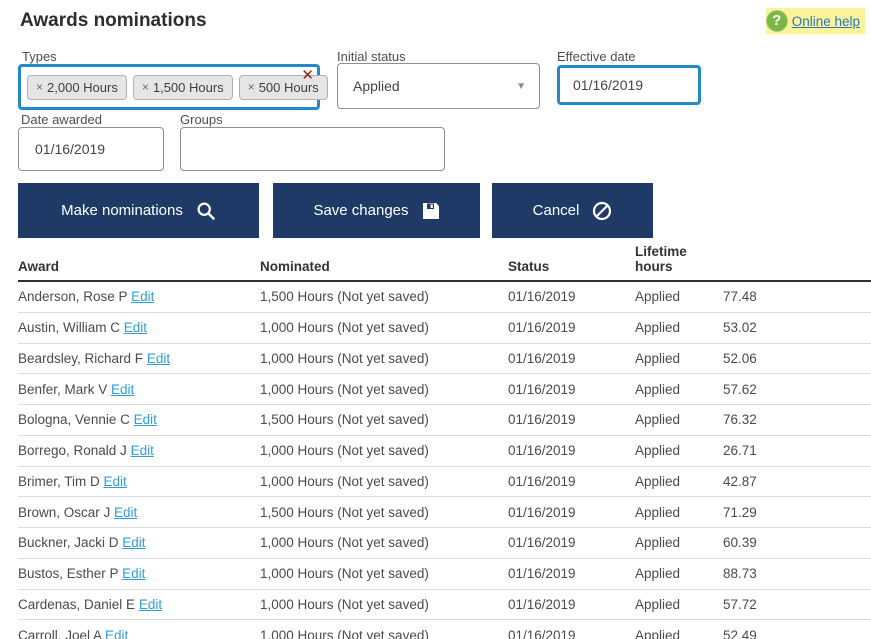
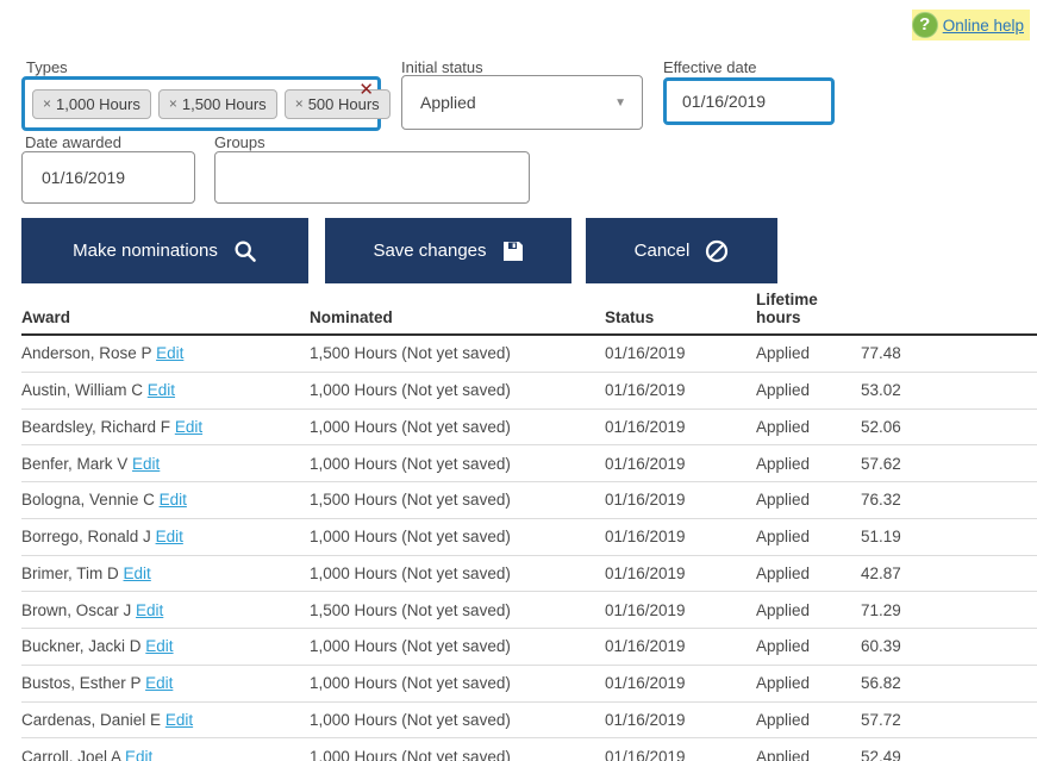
- Awards nominations
  ?
  Online help
  Types
  Initial status
  Effective date
  Date awarded
  Groups
  ×
- 2,000 Hours
+ 1,000 Hours
  ×
  1,500 Hours
  ×
  500 Hours
  ✕
  Applied
  ▼
  01/16/2019
  01/16/2019
  Make nominations
  Save changes
  Cancel
  Award
  Nominated
  Status
  Lifetime hours
  Anderson, Rose P Edit
  1,500 Hours (Not yet saved)
  01/16/2019
  Applied
  77.48
  Austin, William C Edit
  1,000 Hours (Not yet saved)
  01/16/2019
  Applied
  53.02
  Beardsley, Richard F Edit
  1,000 Hours (Not yet saved)
  01/16/2019
  Applied
  52.06
  Benfer, Mark V Edit
  1,000 Hours (Not yet saved)
  01/16/2019
  Applied
  57.62
  Bologna, Vennie C Edit
  1,500 Hours (Not yet saved)
  01/16/2019
  Applied
  76.32
  Borrego, Ronald J Edit
  1,000 Hours (Not yet saved)
  01/16/2019
  Applied
- 26.71
+ 51.19
  Brimer, Tim D Edit
  1,000 Hours (Not yet saved)
  01/16/2019
  Applied
  42.87
  Brown, Oscar J Edit
  1,500 Hours (Not yet saved)
  01/16/2019
  Applied
  71.29
  Buckner, Jacki D Edit
  1,000 Hours (Not yet saved)
  01/16/2019
  Applied
  60.39
  Bustos, Esther P Edit
  1,000 Hours (Not yet saved)
  01/16/2019
  Applied
- 88.73
+ 56.82
  Cardenas, Daniel E Edit
  1,000 Hours (Not yet saved)
  01/16/2019
  Applied
  57.72
  Carroll, Joel A Edit
  1,000 Hours (Not yet saved)
  01/16/2019
  Applied
  52.49
